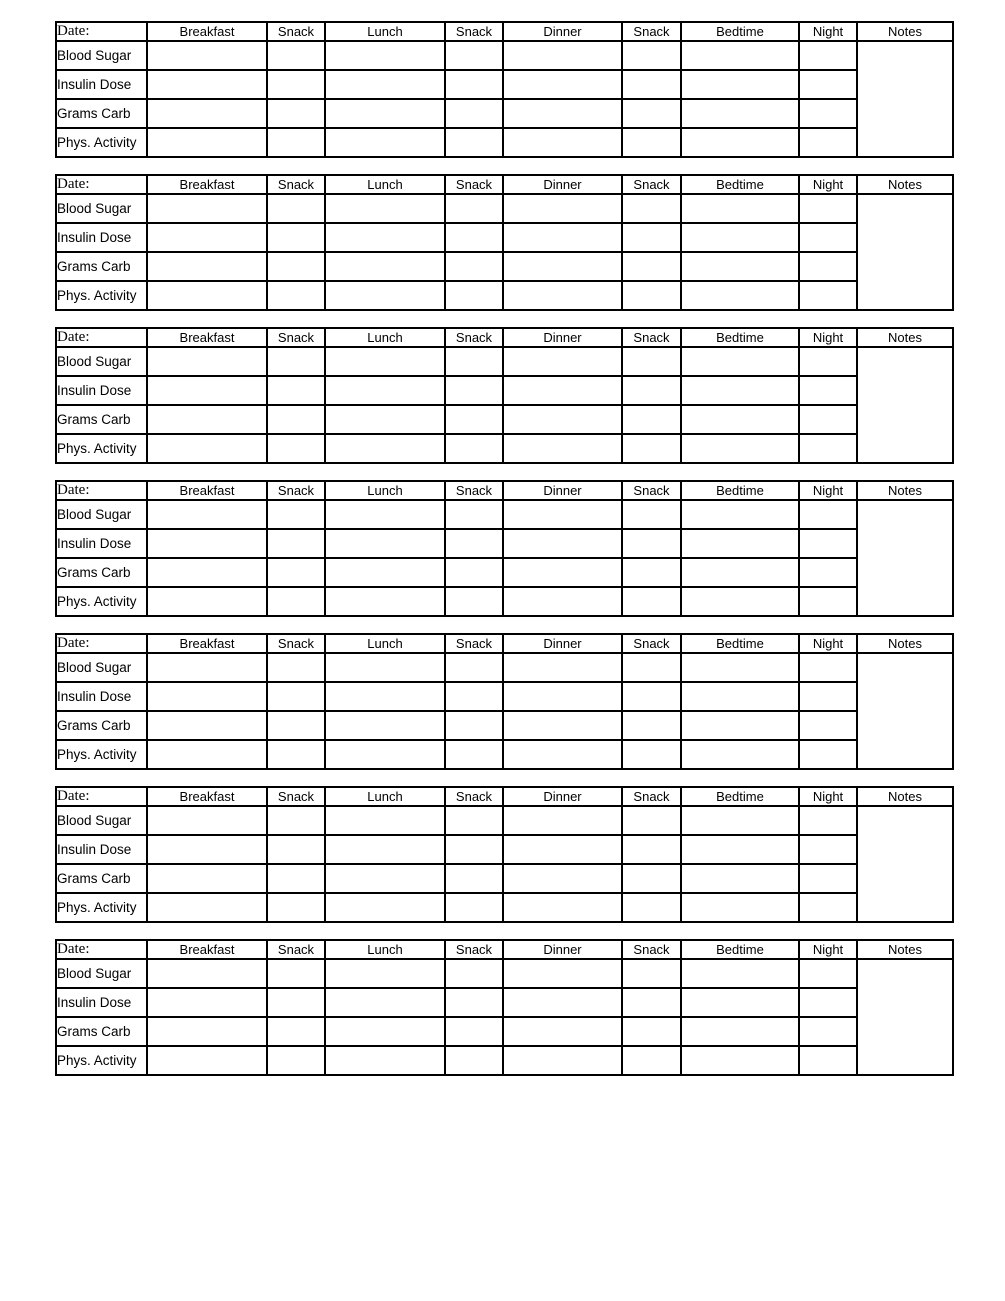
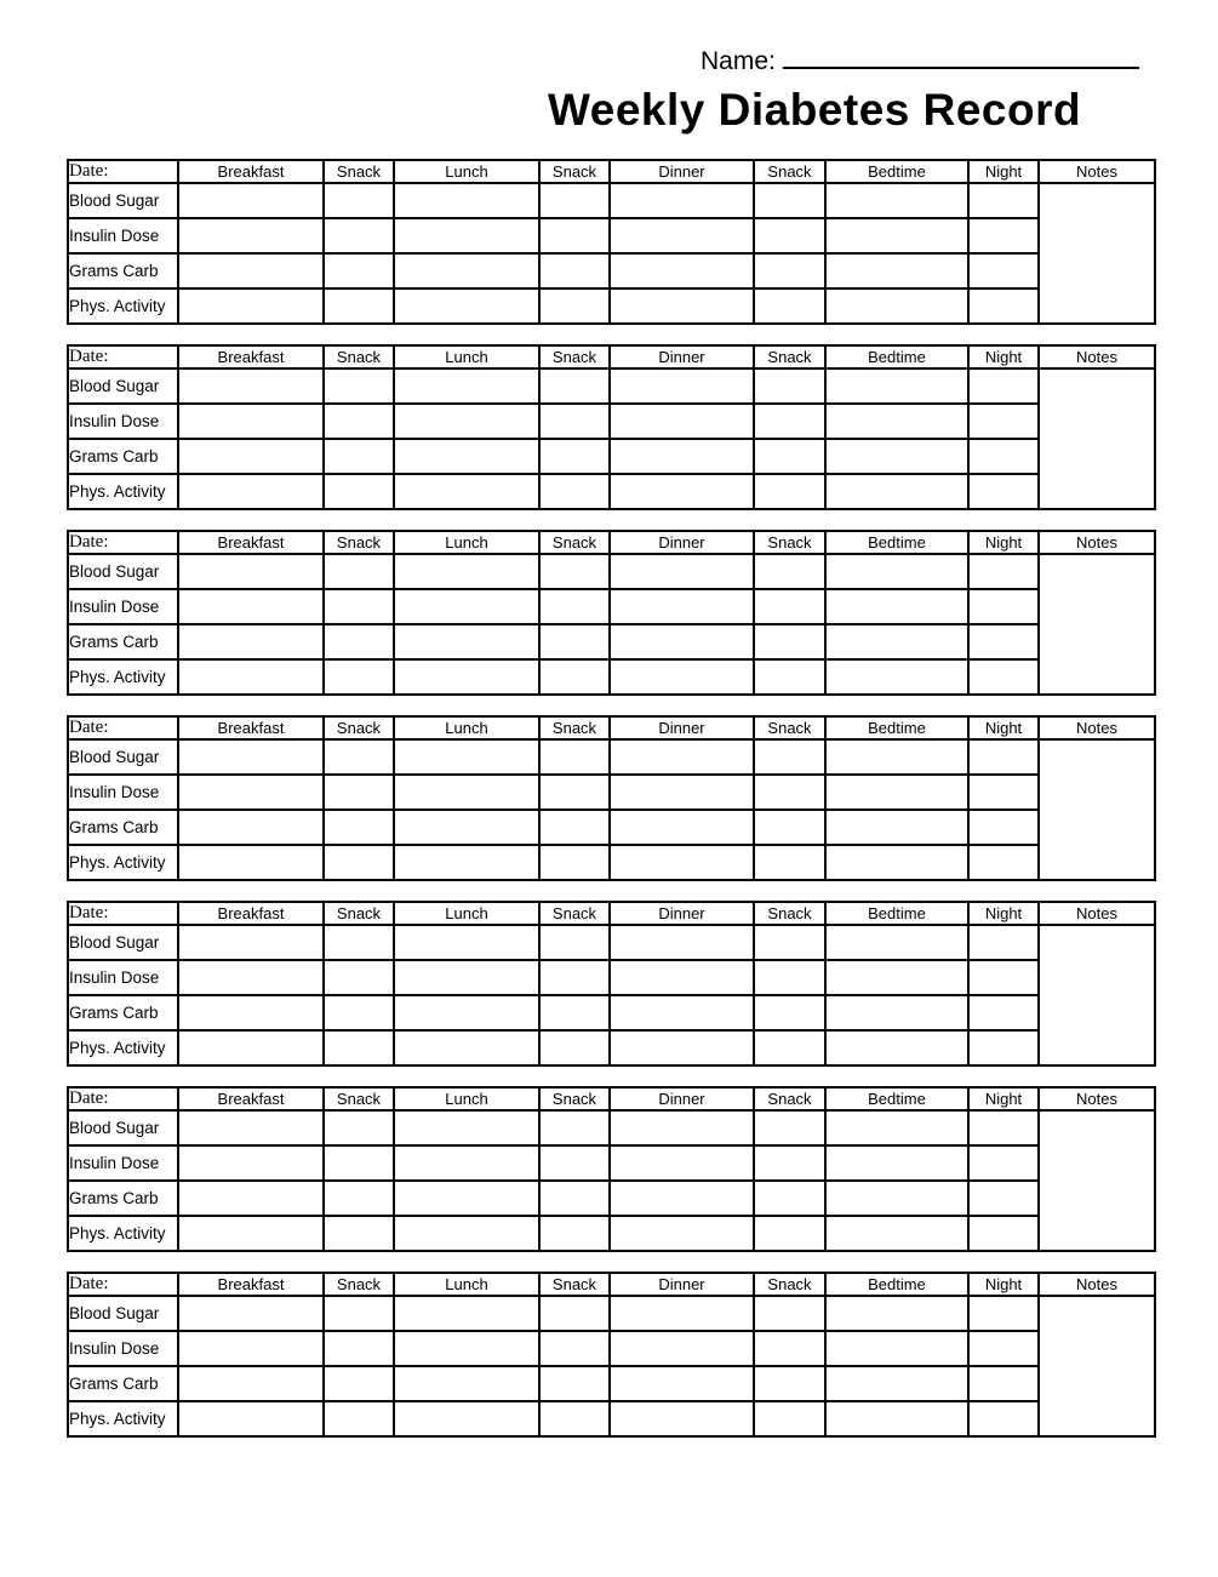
+ Name:
+ Weekly Diabetes Record
  Date:	Breakfast	Snack	Lunch	Snack	Dinner	Snack	Bedtime	Night	Notes
  Blood Sugar
  Insulin Dose
  Grams Carb
  Phys. Activity
  Date:	Breakfast	Snack	Lunch	Snack	Dinner	Snack	Bedtime	Night	Notes
  Blood Sugar
  Insulin Dose
  Grams Carb
  Phys. Activity
  Date:	Breakfast	Snack	Lunch	Snack	Dinner	Snack	Bedtime	Night	Notes
  Blood Sugar
  Insulin Dose
  Grams Carb
  Phys. Activity
  Date:	Breakfast	Snack	Lunch	Snack	Dinner	Snack	Bedtime	Night	Notes
  Blood Sugar
  Insulin Dose
  Grams Carb
  Phys. Activity
  Date:	Breakfast	Snack	Lunch	Snack	Dinner	Snack	Bedtime	Night	Notes
  Blood Sugar
  Insulin Dose
  Grams Carb
  Phys. Activity
  Date:	Breakfast	Snack	Lunch	Snack	Dinner	Snack	Bedtime	Night	Notes
  Blood Sugar
  Insulin Dose
  Grams Carb
  Phys. Activity
  Date:	Breakfast	Snack	Lunch	Snack	Dinner	Snack	Bedtime	Night	Notes
  Blood Sugar
  Insulin Dose
  Grams Carb
  Phys. Activity
